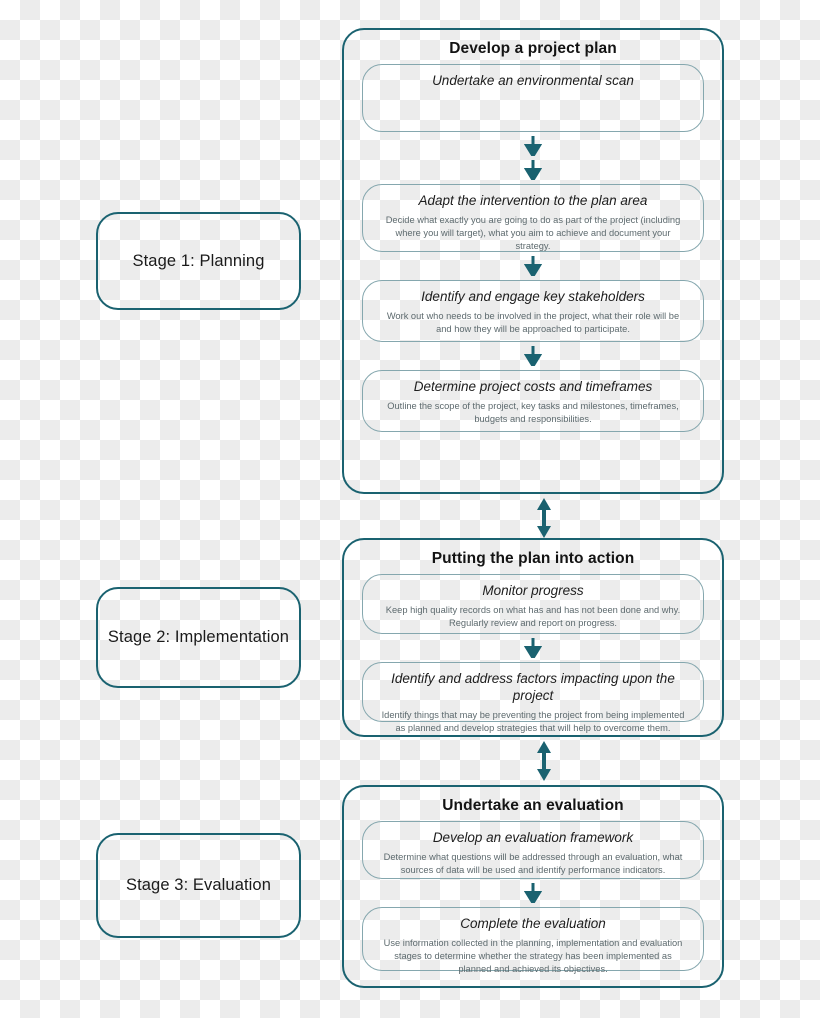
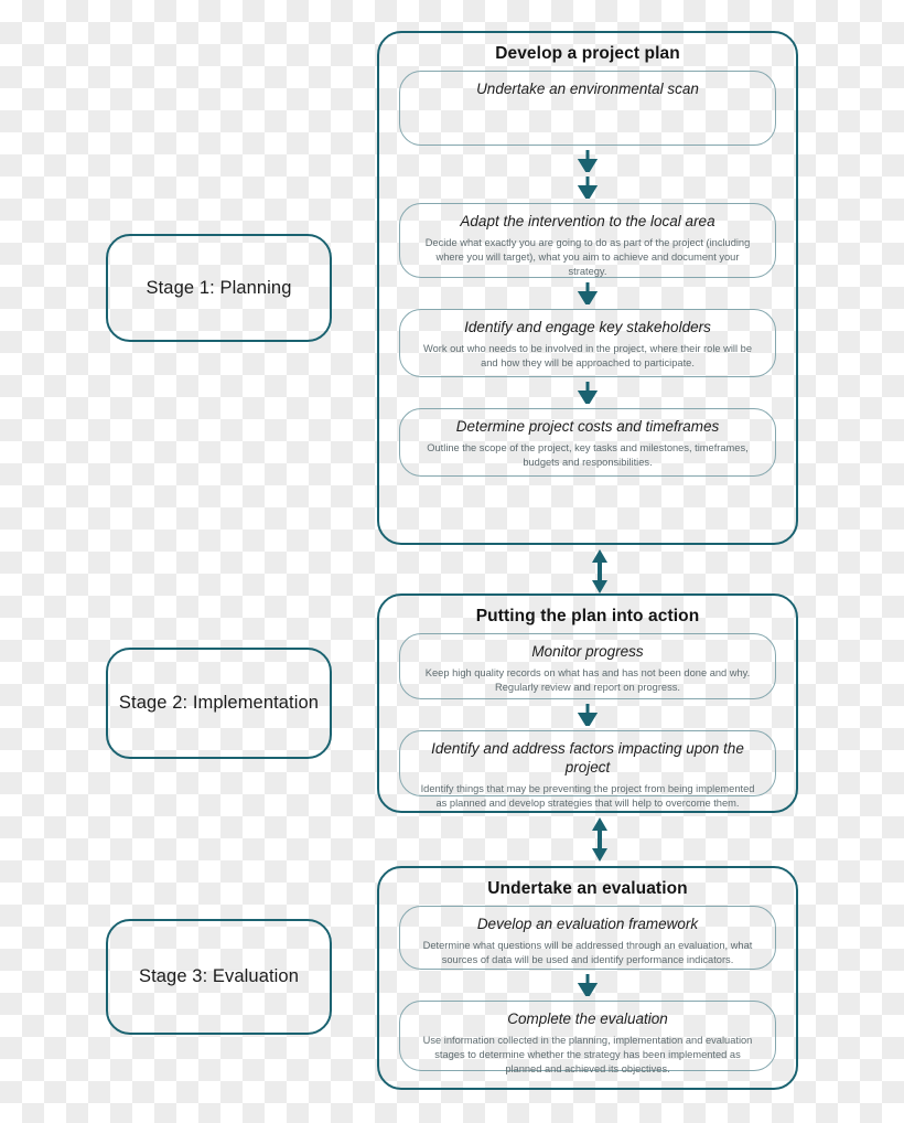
  Stage 1: Planning
  Stage 2: Implementation
  Stage 3: Evaluation
  Develop a project plan
  Undertake an environmental scan
- Adapt the intervention to the plan area
+ Adapt the intervention to the local area
  Decide what exactly you are going to do as part of the project (including where you will target), what you aim to achieve and document your strategy.
  Identify and engage key stakeholders
- Work out who needs to be involved in the project, what their role will be and how they will be approached to participate.
+ Work out who needs to be involved in the project, where their role will be and how they will be approached to participate.
  Determine project costs and timeframes
  Outline the scope of the project, key tasks and milestones, timeframes, budgets and responsibilities.
  Putting the plan into action
  Monitor progress
  Keep high quality records on what has and has not been done and why. Regularly review and report on progress.
  Identify and address factors impacting upon the project
  Identify things that may be preventing the project from being implemented as planned and develop strategies that will help to overcome them.
  Undertake an evaluation
  Develop an evaluation framework
  Determine what questions will be addressed through an evaluation, what sources of data will be used and identify performance indicators.
  Complete the evaluation
  Use information collected in the planning, implementation and evaluation stages to determine whether the strategy has been implemented as planned and achieved its objectives.
